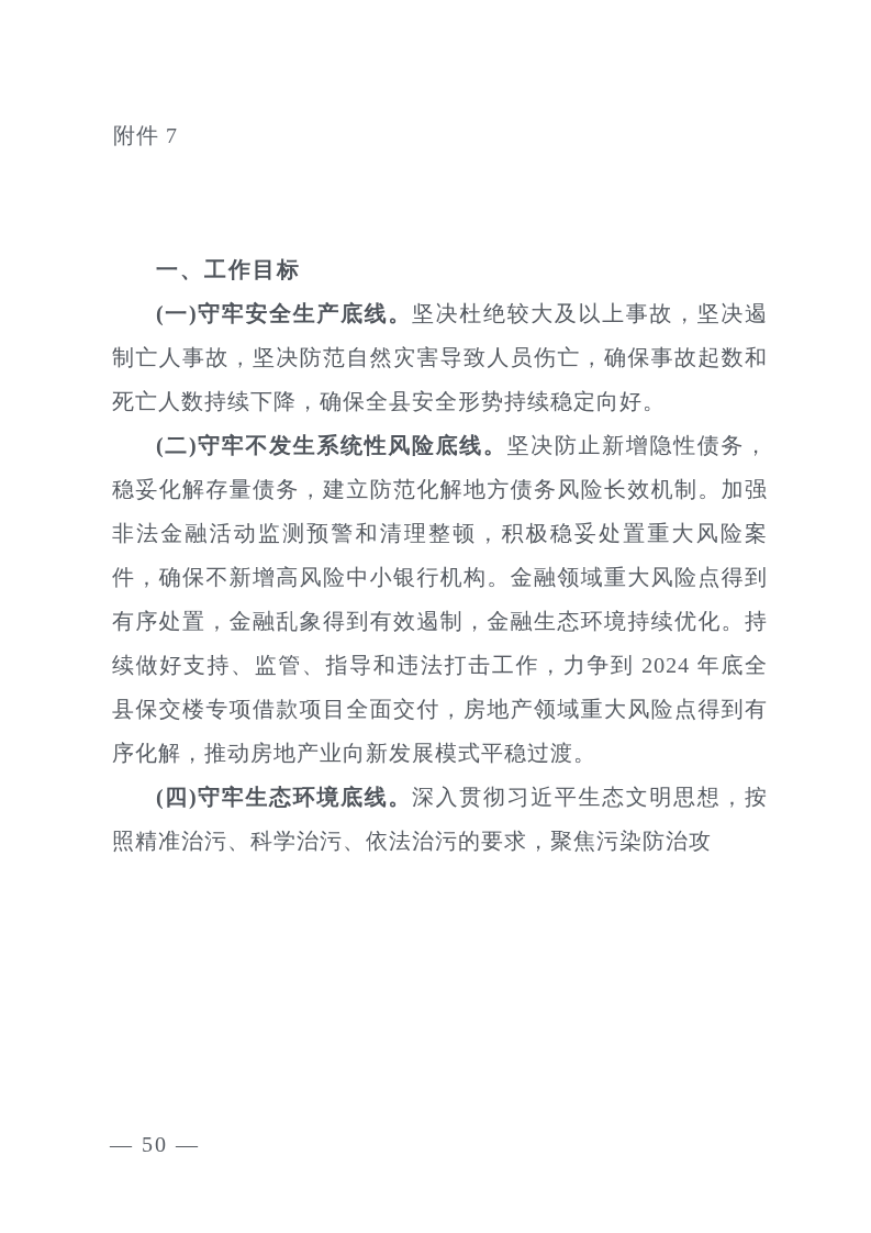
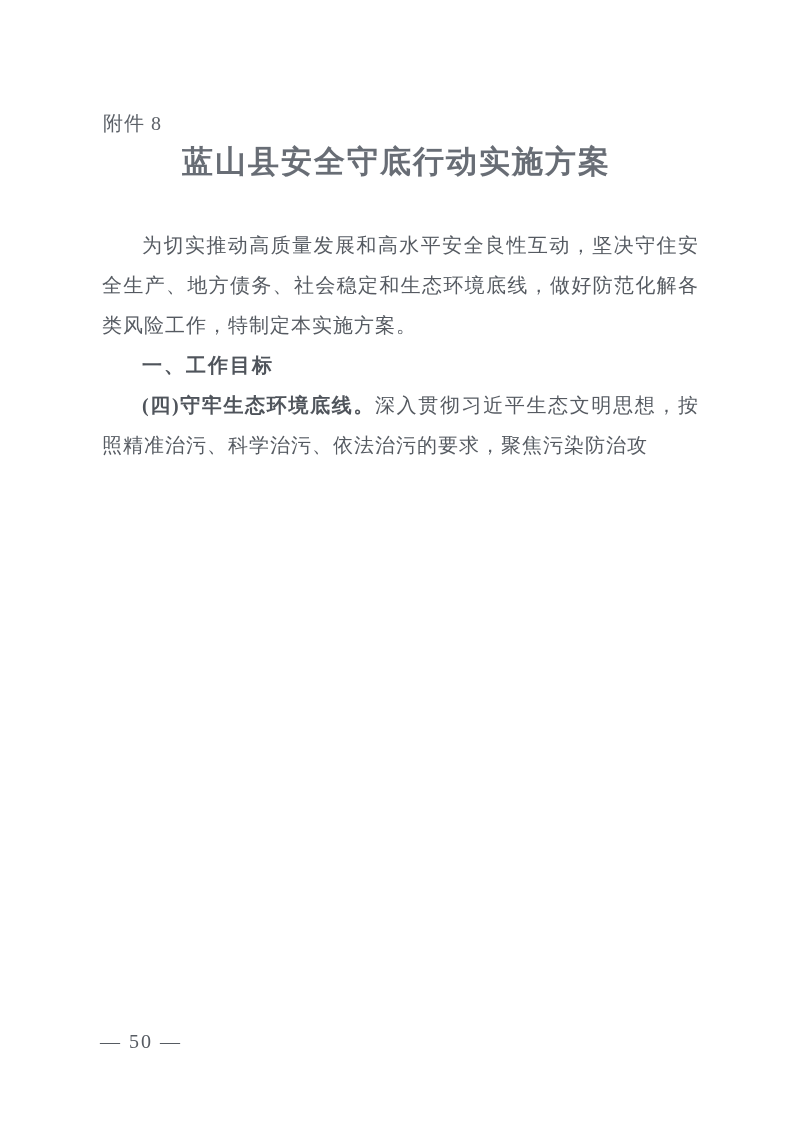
- 附件 7
+ 附件 8
+ 蓝山县安全守底行动实施方案
+ 为切实推动高质量发展和高水平安全良性互动，坚决守住安全生产、地方债务、社会稳定和生态环境底线，做好防范化解各类风险工作，特制定本实施方案。
  一、工作目标
- (一)守牢安全生产底线。坚决杜绝较大及以上事故，坚决遏制亡人事故，坚决防范自然灾害导致人员伤亡，确保事故起数和死亡人数持续下降，确保全县安全形势持续稳定向好。
- (二)守牢不发生系统性风险底线。坚决防止新增隐性债务，稳妥化解存量债务，建立防范化解地方债务风险长效机制。加强非法金融活动监测预警和清理整顿，积极稳妥处置重大风险案件，确保不新增高风险中小银行机构。金融领域重大风险点得到有序处置，金融乱象得到有效遏制，金融生态环境持续优化。持续做好支持、监管、指导和违法打击工作，力争到 2024 年底全县保交楼专项借款项目全面交付，房地产领域重大风险点得到有序化解，推动房地产业向新发展模式平稳过渡。
  (四)守牢生态环境底线。深入贯彻习近平生态文明思想，按照精准治污、科学治污、依法治污的要求，聚焦污染防治攻
  — 50 —
